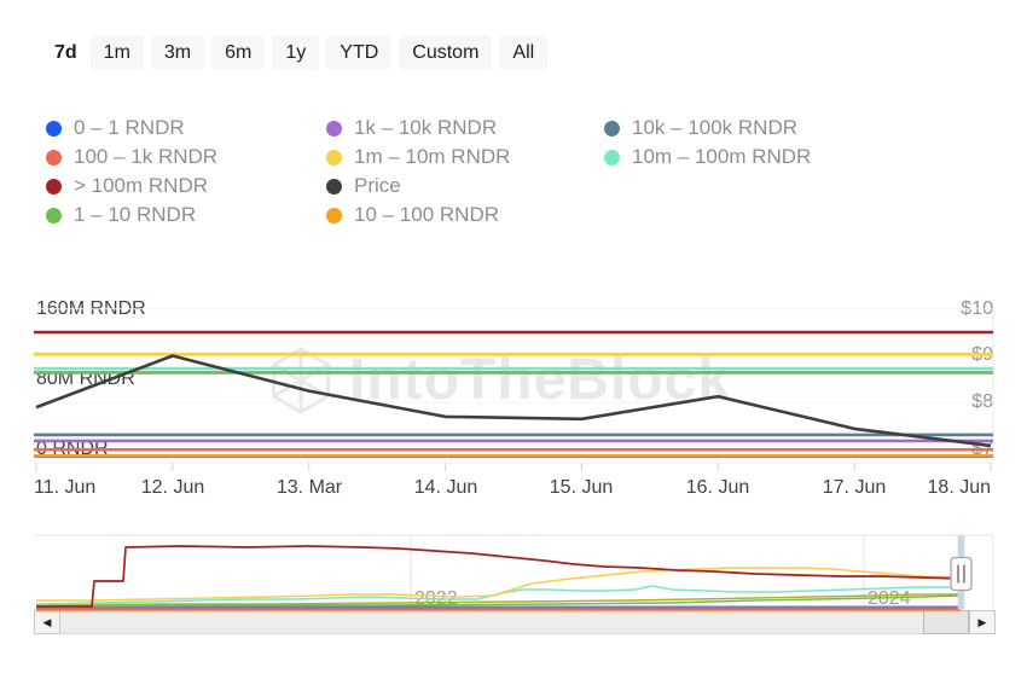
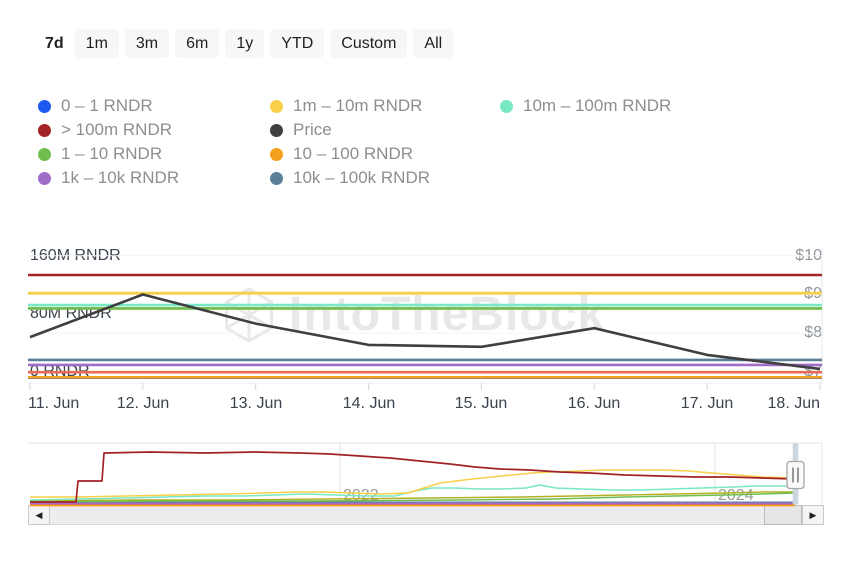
  IntoTheBlock
  80M RNR
  $8
  11. Jun
  12. Jun
- 13. Mar
+ 13. Jun
  14. Jun
  15. Jun
  16. Jun
  17. Jun
  18. Jun
  ◀
  ▶
  7d
  1m
  3m
  6m
  1y
  YTD
  Custom
  All
  0 – 1 RNDR
- 100 – 1k RNDR
  > 100m RNDR
  1 – 10 RNDR
  1k – 10k RNDR
  1m – 10m RNDR
  Price
  10 – 100 RNDR
  10k – 100k RNDR
  10m – 100m RNDR
